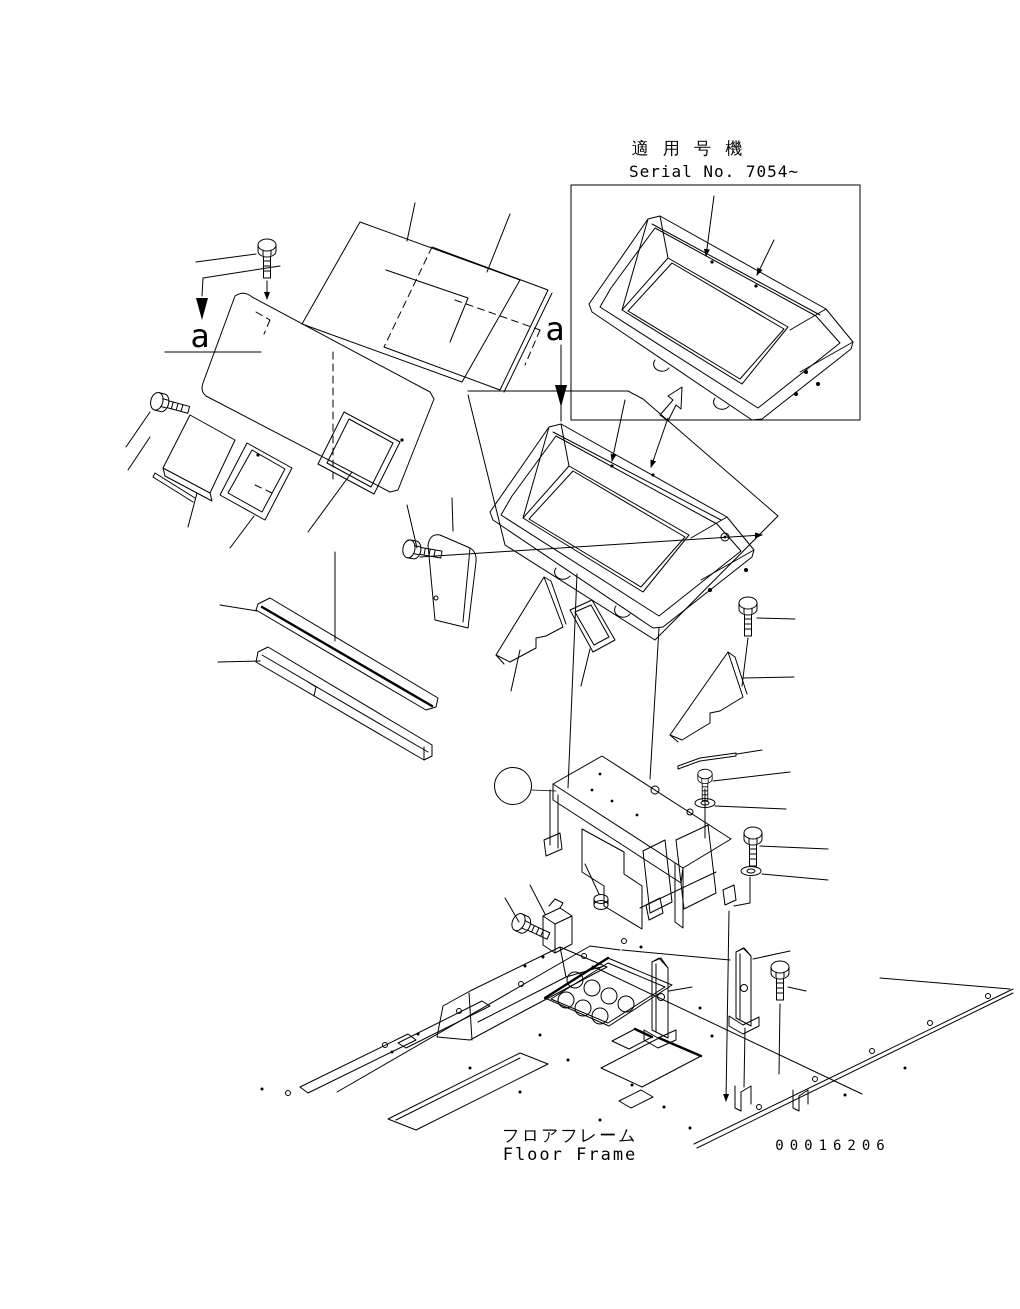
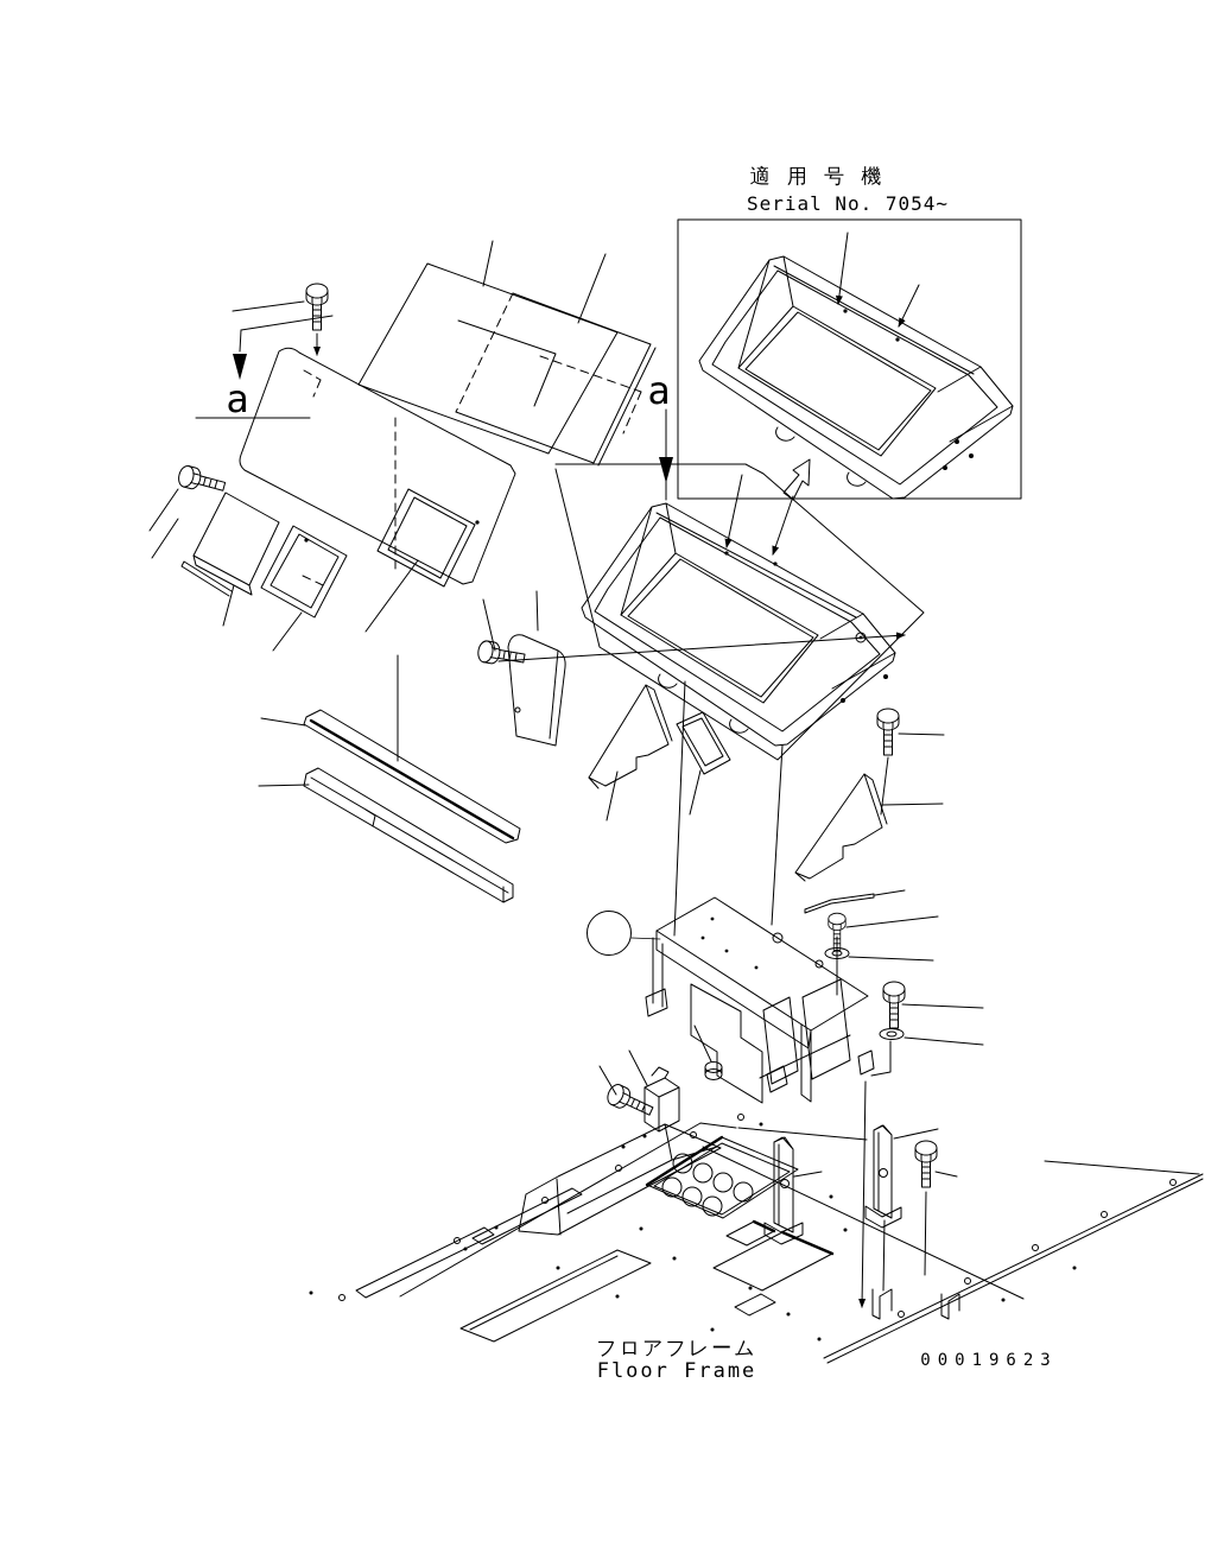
  適 用 号 機
  Serial No. 7054~
  a
  a
  フロアフレーム
  Floor Frame
- 00016206
+ 00019623
